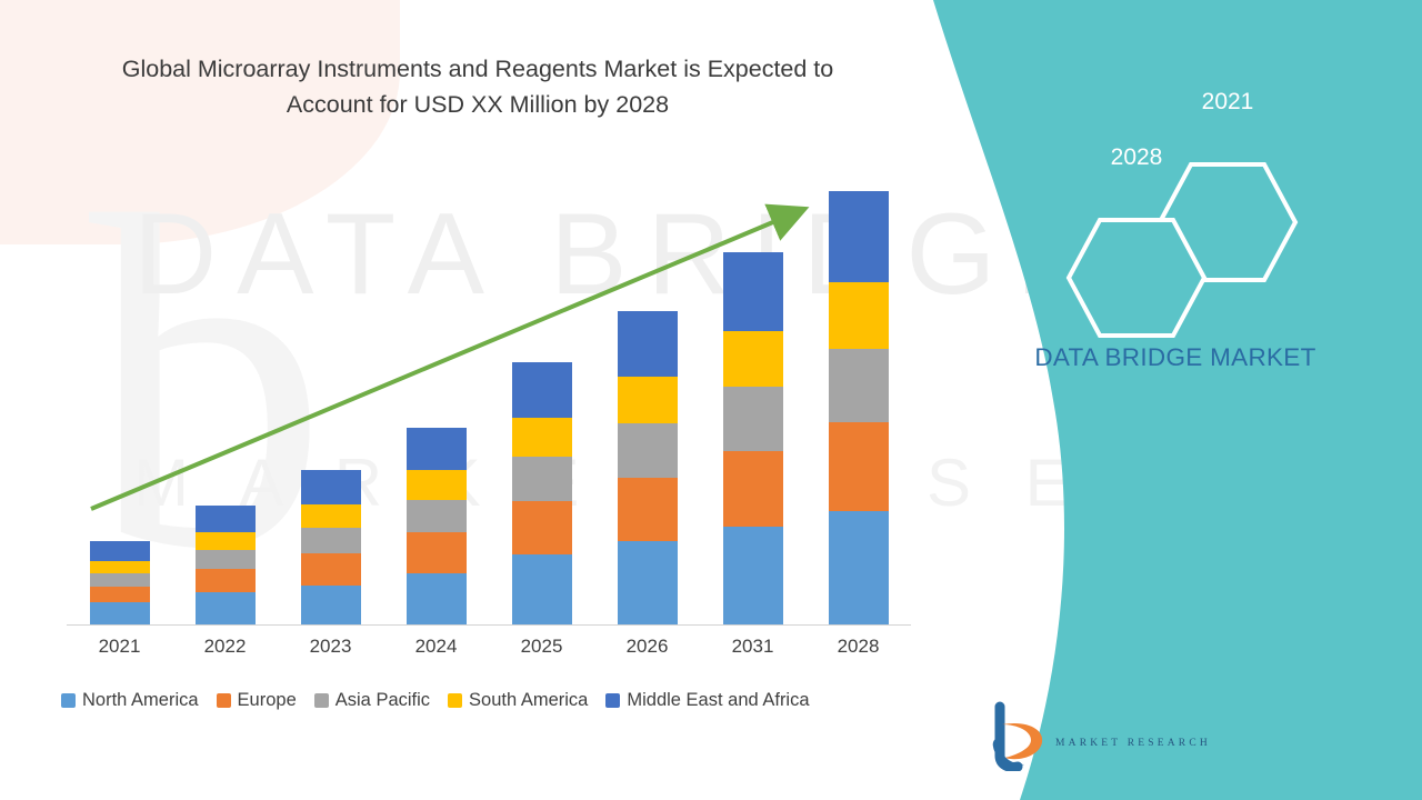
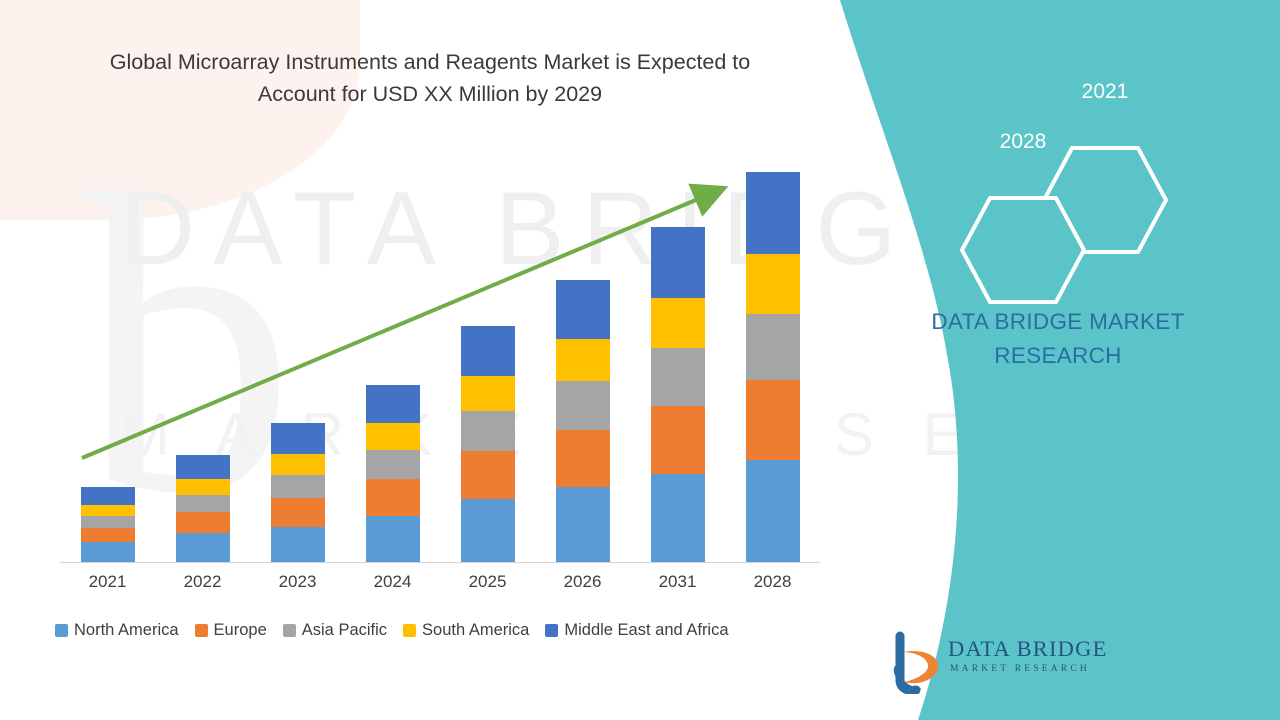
  b
- Global Microarray Instruments and Reagents Market is Expected to Account for USD XX Million by 2028
+ Global Microarray Instruments and Reagents Market is Expected to Account for USD XX Million by 2029
  2021
  2022
  2023
  2024
  2025
  2026
  2031
  2028
  North America
  Europe
  Asia Pacific
  South America
  Middle East and Africa
  2021
  2028
  DATA BRIDGE MARKET
+ RESEARCH
+ DATA BRIDGE
  MARKET RESEARCH
